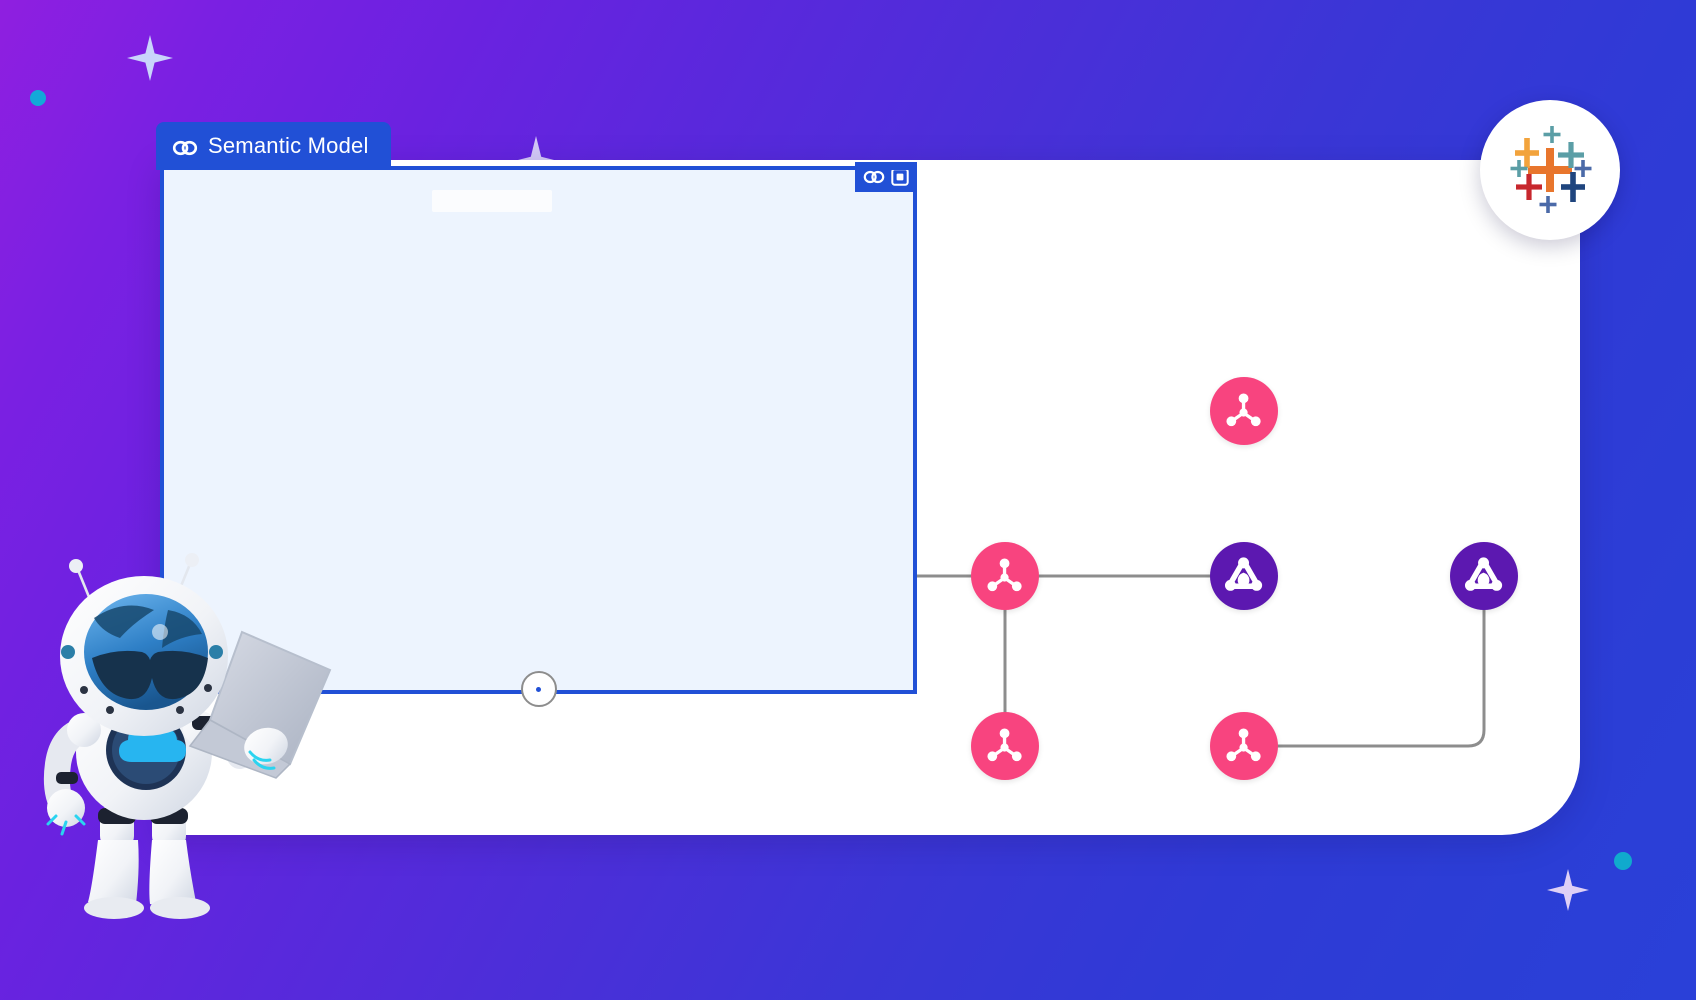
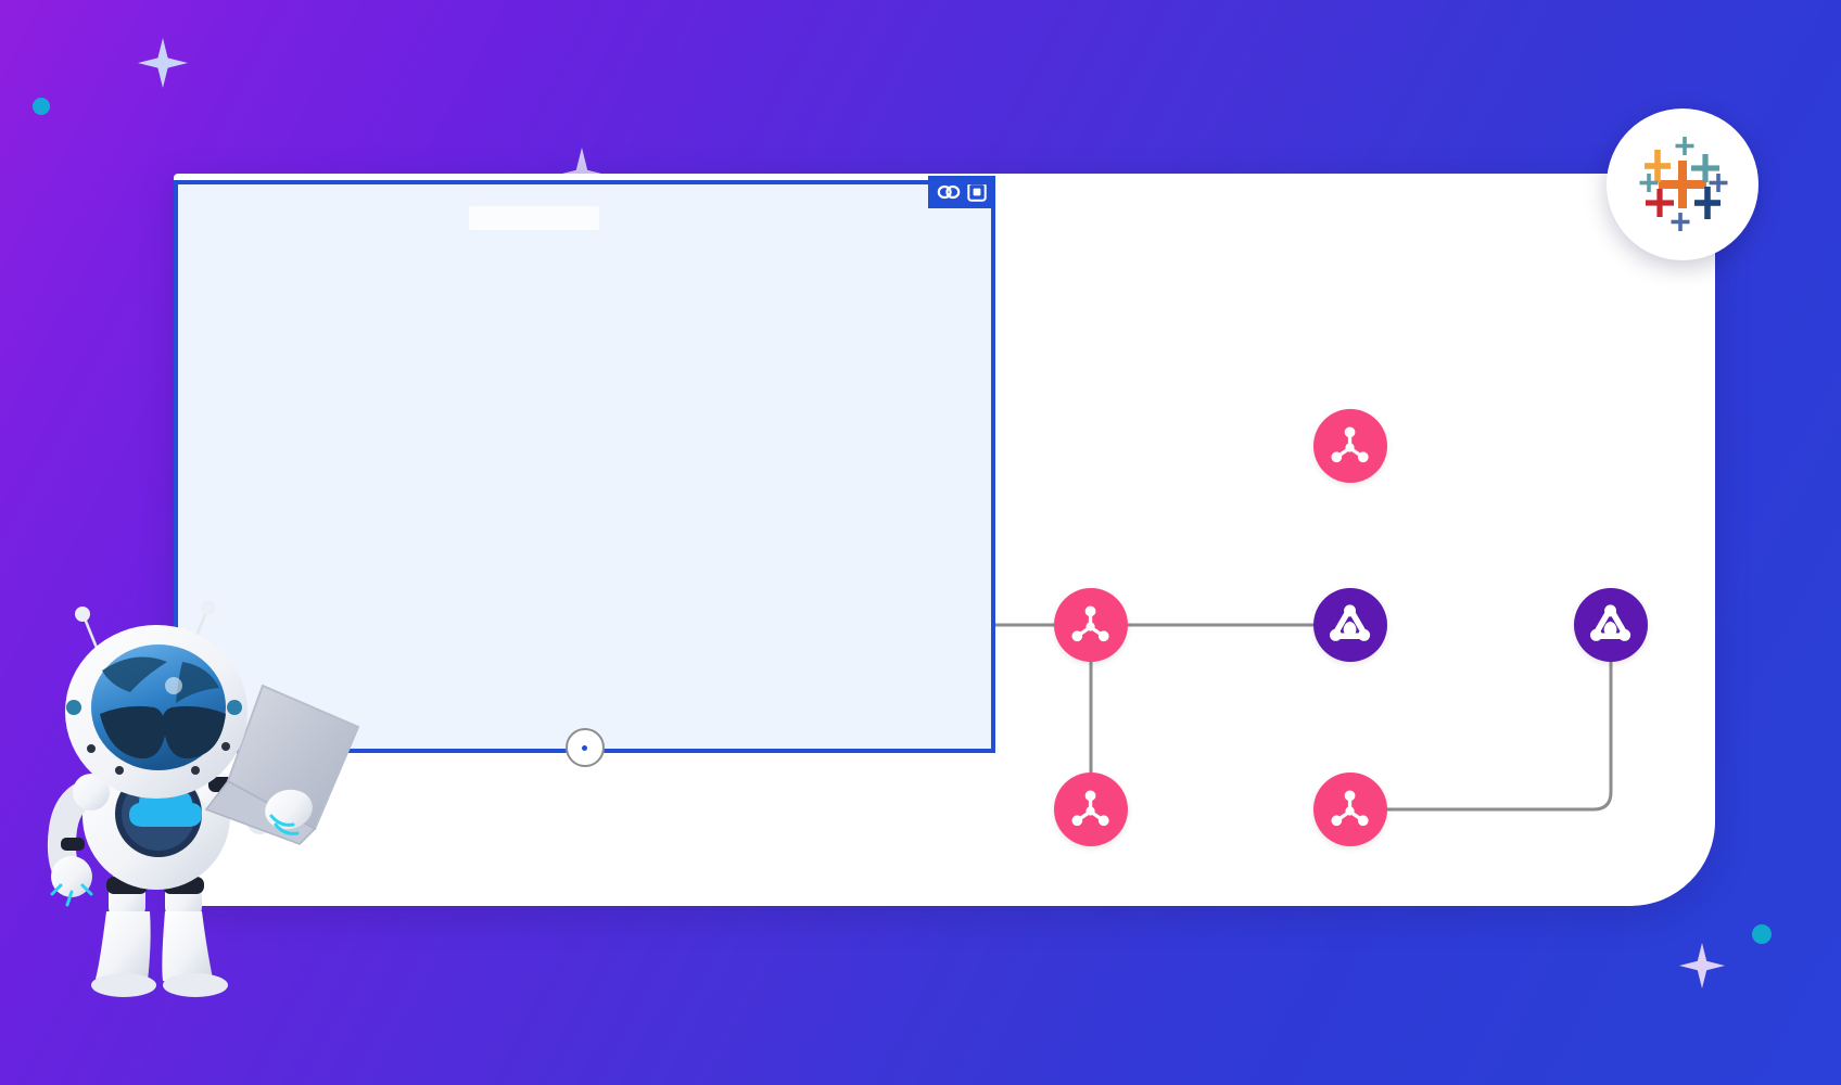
- Semantic Model
